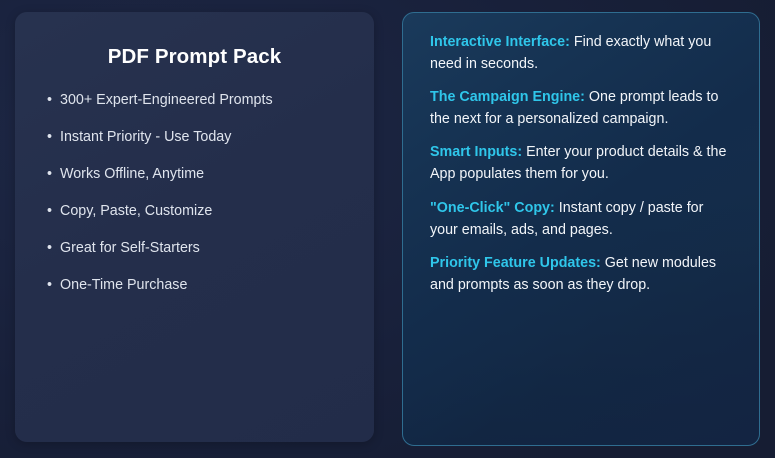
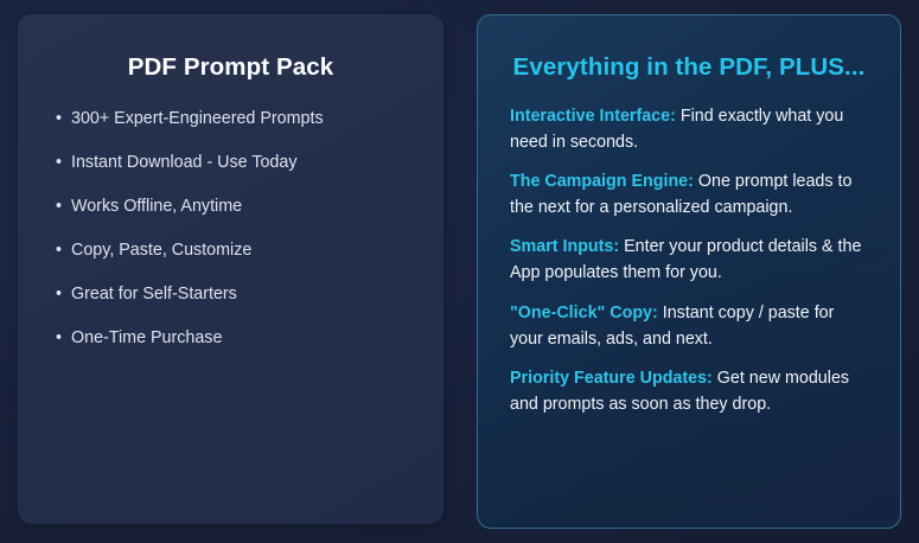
  PDF Prompt Pack
  •
  300+ Expert-Engineered Prompts
  •
- Instant Priority - Use Today
+ Instant Download - Use Today
  •
  Works Offline, Anytime
  •
  Copy, Paste, Customize
  •
  Great for Self-Starters
  •
  One-Time Purchase
+ Everything in the PDF, PLUS...
  Interactive Interface: Find exactly what you need in seconds.
  The Campaign Engine: One prompt leads to the next for a personalized campaign.
  Smart Inputs: Enter your product details & the App populates them for you.
- "One-Click" Copy: Instant copy / paste for your emails, ads, and pages.
+ "One-Click" Copy: Instant copy / paste for your emails, ads, and next.
  Priority Feature Updates: Get new modules and prompts as soon as they drop.
